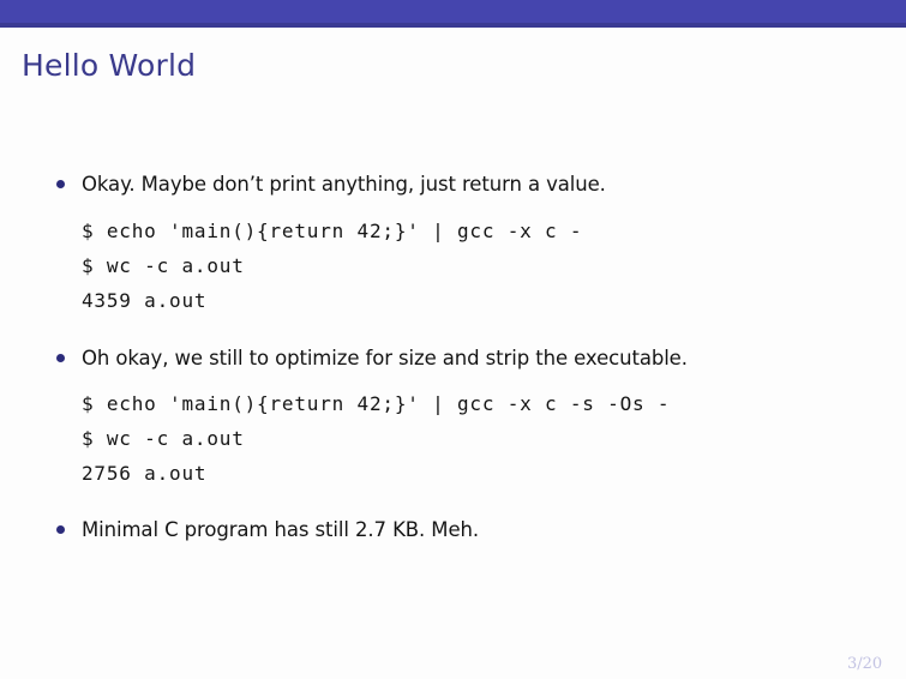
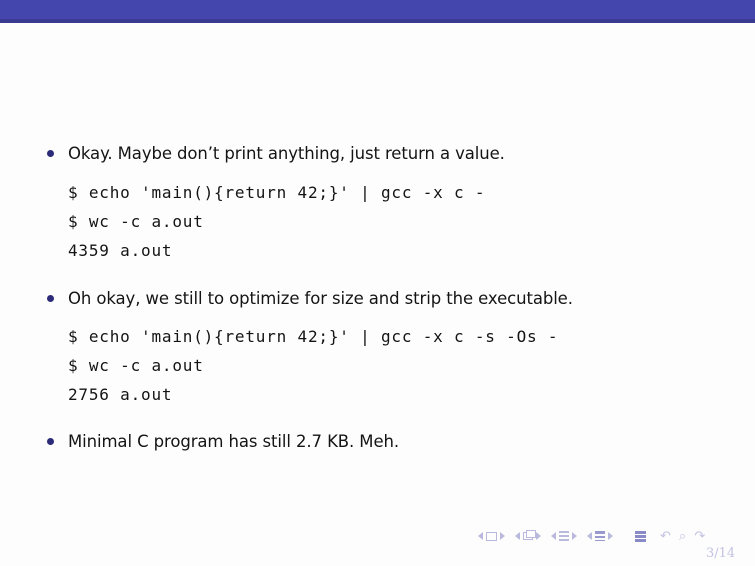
- Hello World
  Okay. Maybe don’t print anything, just return a value.
  $ echo 'main(){return 42;}' | gcc -x c -
  $ wc -c a.out
  4359 a.out
  Oh okay, we still to optimize for size and strip the executable.
  $ echo 'main(){return 42;}' | gcc -x c -s -Os -
  $ wc -c a.out
  2756 a.out
  Minimal C program has still 2.7 KB. Meh.
+ ↶ ⌕ ↷
- 3/20
+ 3/14
